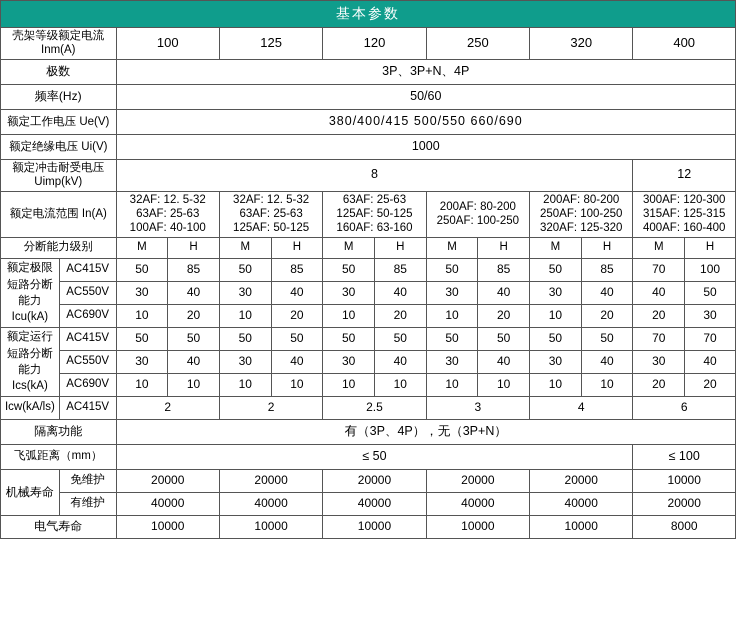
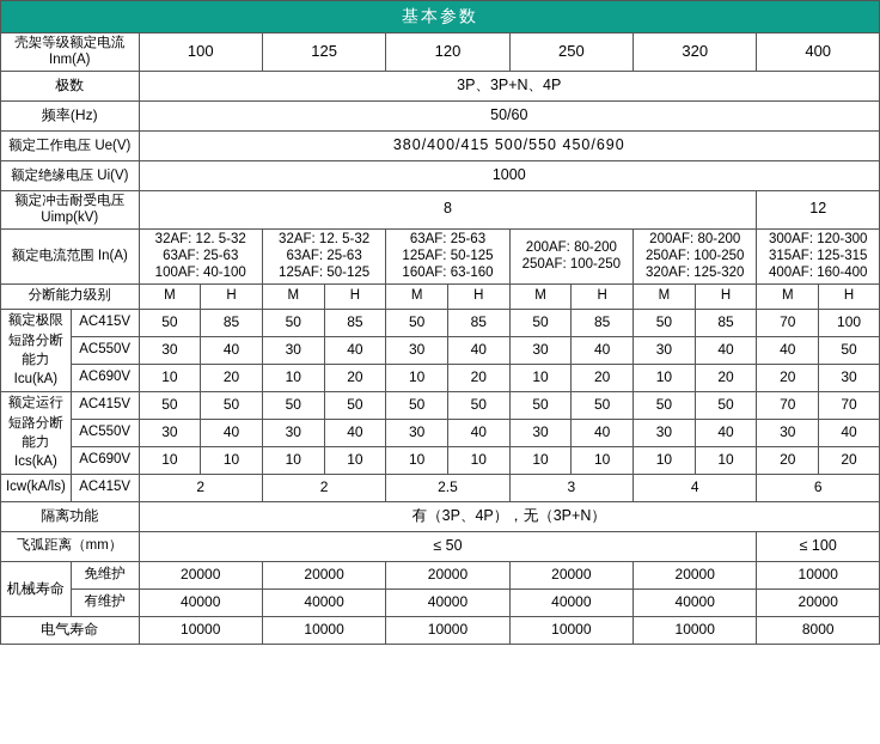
  基本参数
  壳架等级额定电流 Inm(A)	100	125	120	250	320	400
  极数	3P、3P+N、4P
  频率(Hz)	50/60
- 额定工作电压 Ue(V)	380/400/415 500/550 660/690
+ 额定工作电压 Ue(V)	380/400/415 500/550 450/690
  额定绝缘电压 Ui(V)	1000
  额定冲击耐受电压 Uimp(kV)	8	12
  额定电流范围 In(A)	32AF: 12. 5-32 63AF: 25-63 100AF: 40-100	32AF: 12. 5-32 63AF: 25-63 125AF: 50-125	63AF: 25-63 125AF: 50-125 160AF: 63-160	200AF: 80-200 250AF: 100-250	200AF: 80-200 250AF: 100-250 320AF: 125-320	300AF: 120-300 315AF: 125-315 400AF: 160-400
  分断能力级别	M	H	M	H	M	H	M	H	M	H	M	H
  额定极限短路分断能力 Icu(kA)	AC415V	50	85	50	85	50	85	50	85	50	85	70	100
  AC550V	30	40	30	40	30	40	30	40	30	40	40	50
  AC690V	10	20	10	20	10	20	10	20	10	20	20	30
  额定运行短路分断能力 Ics(kA)	AC415V	50	50	50	50	50	50	50	50	50	50	70	70
  AC550V	30	40	30	40	30	40	30	40	30	40	30	40
  AC690V	10	10	10	10	10	10	10	10	10	10	20	20
  Icw(kA/ls)	AC415V	2	2	2.5	3	4	6
  隔离功能	有（3P、4P），无（3P+N）
  飞弧距离（mm）	≤ 50	≤ 100
  机械寿命	免维护	20000	20000	20000	20000	20000	10000
  有维护	40000	40000	40000	40000	40000	20000
  电气寿命	10000	10000	10000	10000	10000	8000
